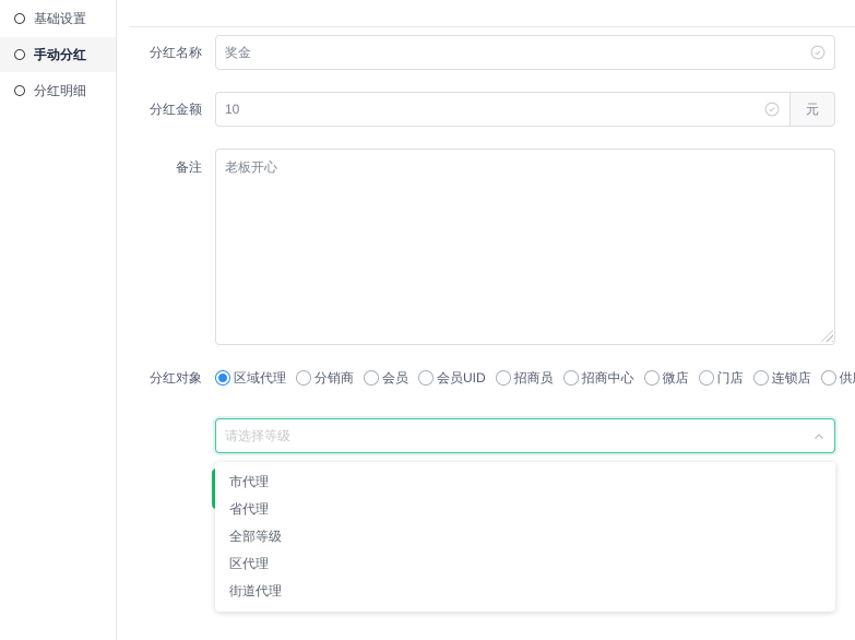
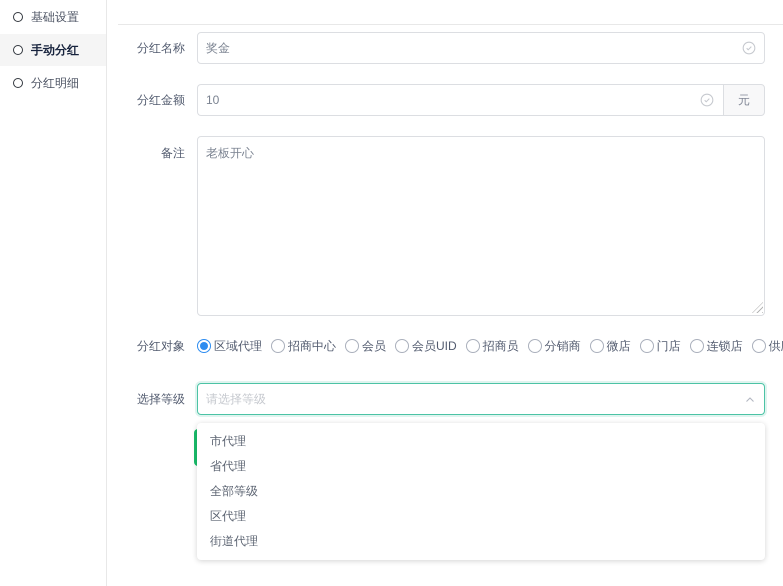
  基础设置
  手动分红
  分红明细
  分红名称
  奖金
  分红金额
  10
  元
  备注
  老板开心
  分红对象
  区域代理
- 分销商
+ 招商中心
  会员
  会员UID
  招商员
- 招商中心
+ 分销商
  微店
  门店
  连锁店
+ 选择等级
  请选择等级
  市代理
  省代理
  全部等级
  区代理
  街道代理
